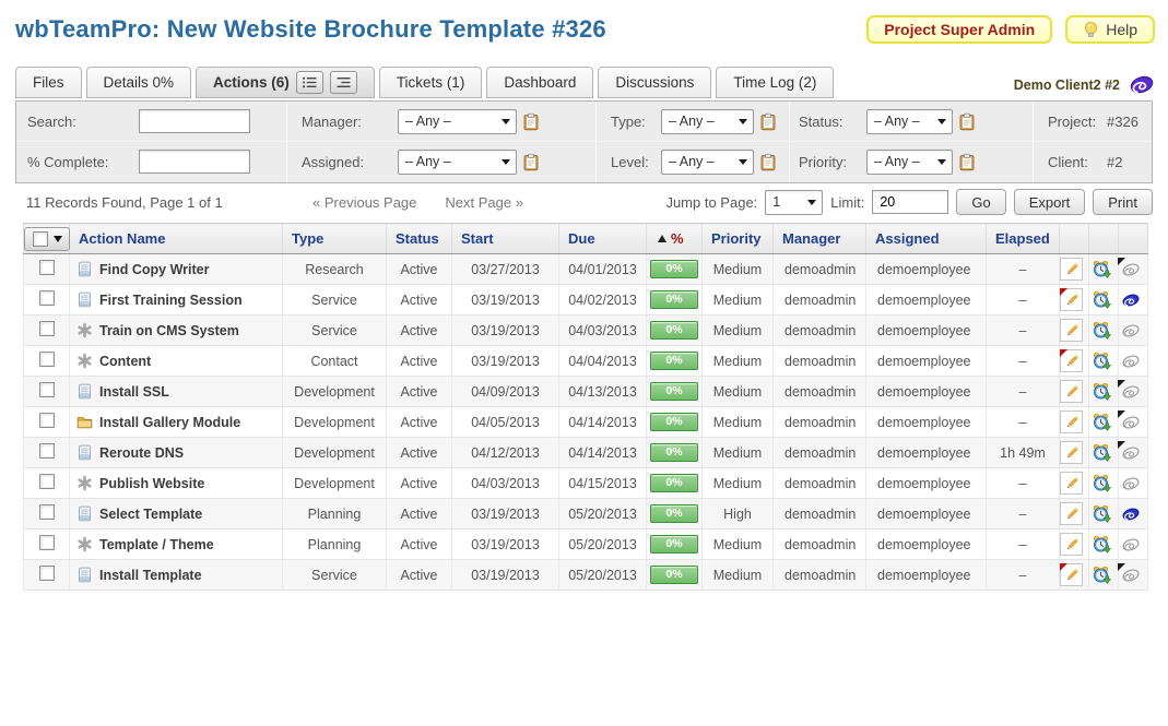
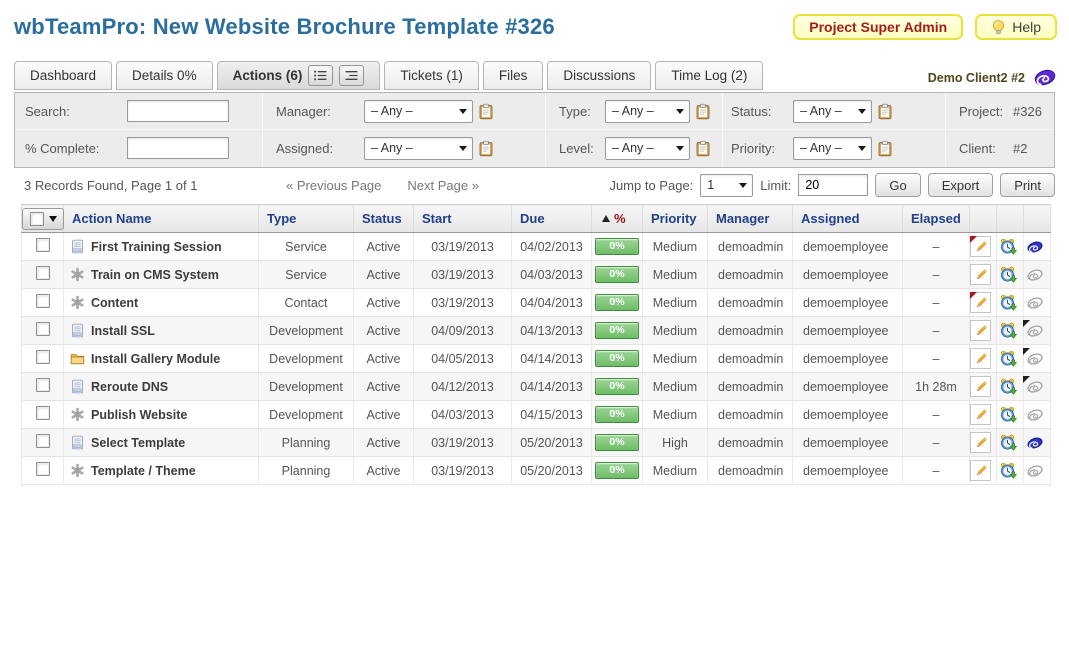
  wbTeamPro: New Website Brochure Template #326
  Project Super Admin
  Help
- Files
+ Dashboard
  Details 0%
  Actions (6)
  Tickets (1)
- Dashboard
+ Files
  Discussions
  Time Log (2)
  Demo Client2 #2
  Search:
  % Complete:
  Manager:
  – Any –
  Assigned:
  – Any –
  Type:
  – Any –
  Level:
  – Any –
  Status:
  – Any –
  Priority:
  – Any –
  Project:
  #326
  Client:
  #2
- 11 Records Found, Page 1 of 1
+ 3 Records Found, Page 1 of 1
  « Previous Page
  Next Page »
  Jump to Page:
  1
  Limit:
  20
  Go
  Export
  Print
  	Action Name	Type	Status	Start	Due	%	Priority	Manager	Assigned	Elapsed
- 	Find Copy Writer	Research	Active	03/27/2013	04/01/2013	0%	Medium	demoadmin	demoemployee	–
  	First Training Session	Service	Active	03/19/2013	04/02/2013	0%	Medium	demoadmin	demoemployee	–
  	Train on CMS System	Service	Active	03/19/2013	04/03/2013	0%	Medium	demoadmin	demoemployee	–
  	Content	Contact	Active	03/19/2013	04/04/2013	0%	Medium	demoadmin	demoemployee	–
  	Install SSL	Development	Active	04/09/2013	04/13/2013	0%	Medium	demoadmin	demoemployee	–
  	Install Gallery Module	Development	Active	04/05/2013	04/14/2013	0%	Medium	demoadmin	demoemployee	–
- 	Reroute DNS	Development	Active	04/12/2013	04/14/2013	0%	Medium	demoadmin	demoemployee	1h 49m
+ 	Reroute DNS	Development	Active	04/12/2013	04/14/2013	0%	Medium	demoadmin	demoemployee	1h 28m
  	Publish Website	Development	Active	04/03/2013	04/15/2013	0%	Medium	demoadmin	demoemployee	–
  	Select Template	Planning	Active	03/19/2013	05/20/2013	0%	High	demoadmin	demoemployee	–
  	Template / Theme	Planning	Active	03/19/2013	05/20/2013	0%	Medium	demoadmin	demoemployee	–
- 	Install Template	Service	Active	03/19/2013	05/20/2013	0%	Medium	demoadmin	demoemployee	–
